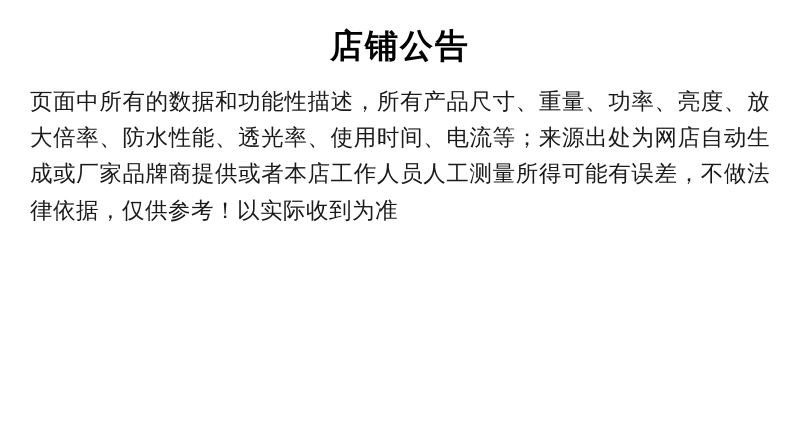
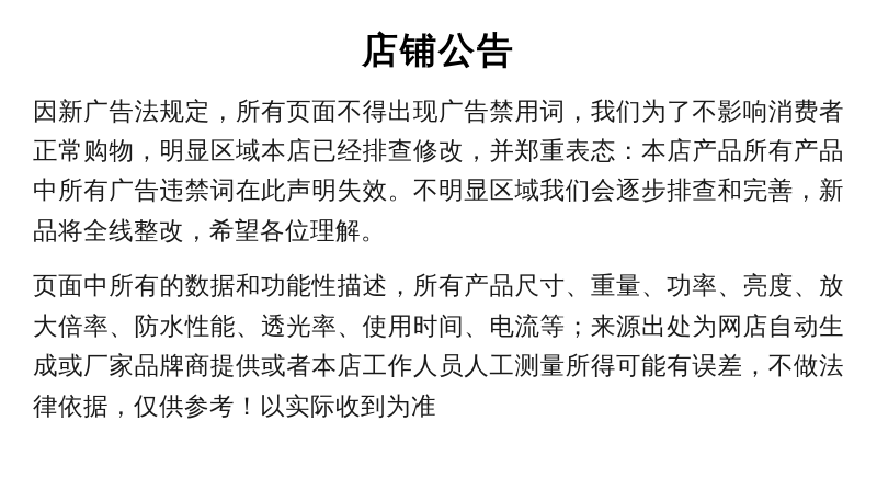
  店铺公告
+ 因新广告法规定，所有页面不得出现广告禁用词，我们为了不影响消费者正常购物，明显区域本店已经排查修改，并郑重表态：本店产品所有产品中所有广告违禁词在此声明失效。不明显区域我们会逐步排查和完善，新品将全线整改，希望各位理解。
  页面中所有的数据和功能性描述，所有产品尺寸、重量、功率、亮度、放大倍率、防水性能、透光率、使用时间、电流等；来源出处为网店自动生成或厂家品牌商提供或者本店工作人员人工测量所得可能有误差，不做法律依据，仅供参考！以实际收到为准
